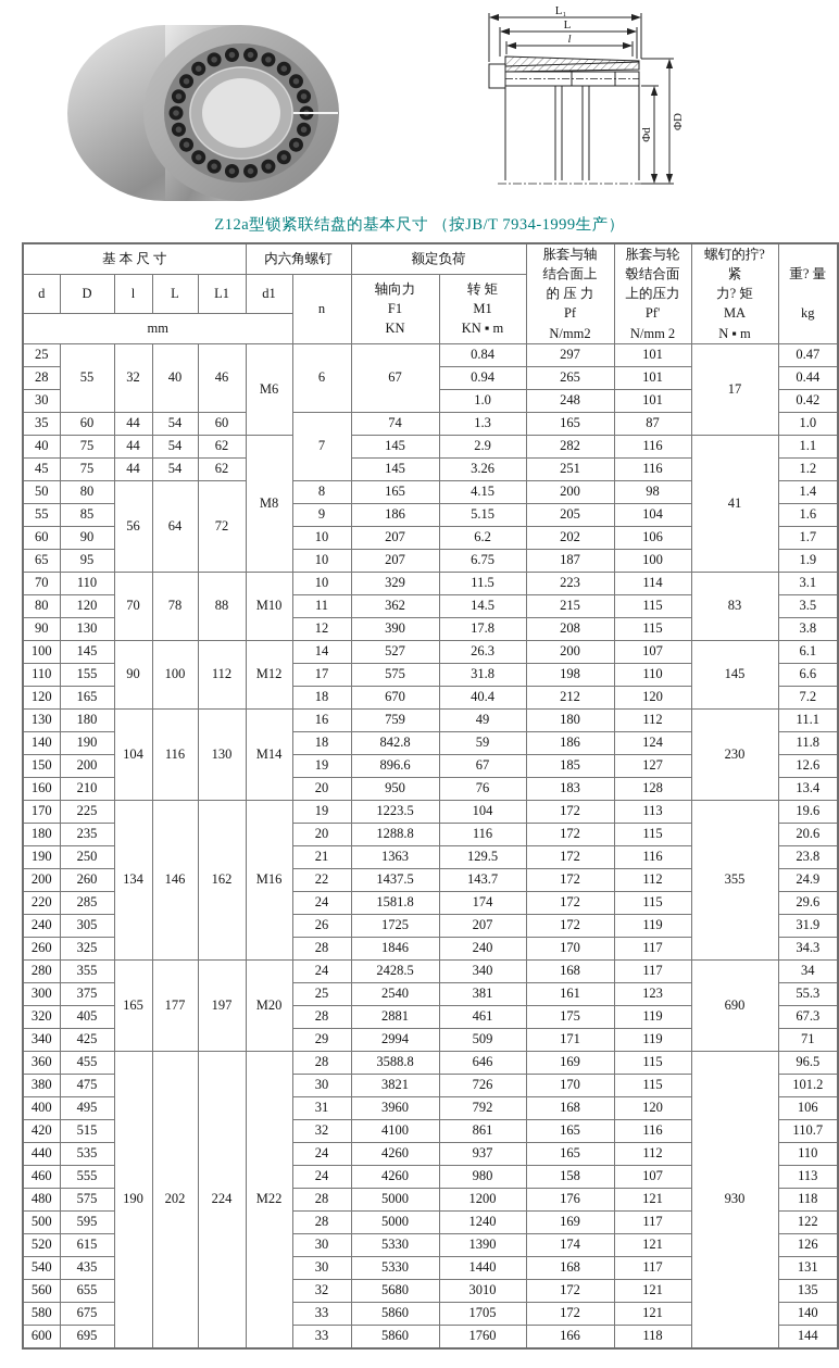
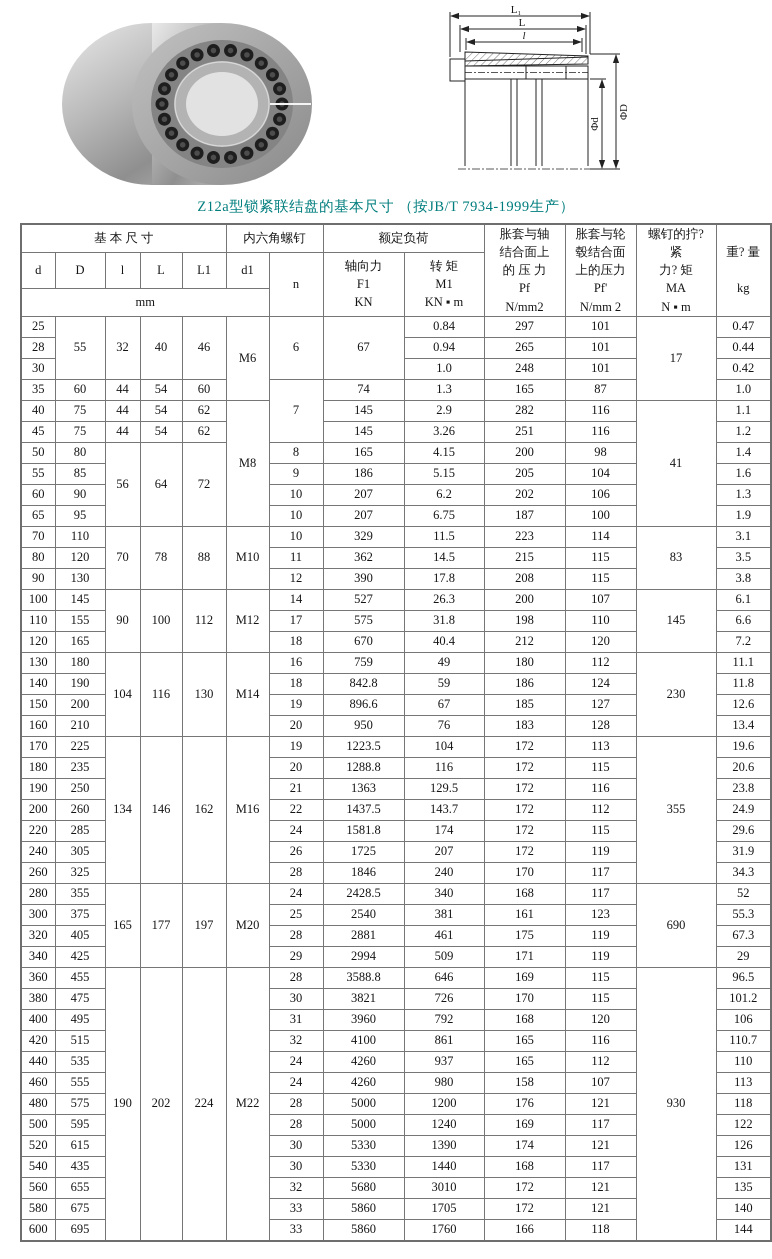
  L₁
  L
  l
  Z12a型锁紧联结盘的基本尺寸 （按JB/T 7934-1999生产）
  基 本 尺 寸	内六角螺钉	额定负荷	胀套与轴 结合面上 的 压 力 Pf N/mm2	胀套与轮 毂结合面 上的压力 Pf' N/mm 2	螺钉的拧? 紧 力? 矩 MA N ▪ m	重? 量 kg
  d	D	l	L	L1	d1	n	轴向力 F1 KN	转 矩 M1 KN ▪ m
  mm
  25	55	32	40	46	M6	6	67	0.84	297	101	17	0.47
  28	0.94	265	101	0.44
  30	1.0	248	101	0.42
  35	60	44	54	60	7	74	1.3	165	87	1.0
  40	75	44	54	62	M8	145	2.9	282	116	41	1.1
  45	75	44	54	62	145	3.26	251	116	1.2
  50	80	56	64	72	8	165	4.15	200	98	1.4
  55	85	9	186	5.15	205	104	1.6
- 60	90	10	207	6.2	202	106	1.7
+ 60	90	10	207	6.2	202	106	1.3
  65	95	10	207	6.75	187	100	1.9
  70	110	70	78	88	M10	10	329	11.5	223	114	83	3.1
  80	120	11	362	14.5	215	115	3.5
  90	130	12	390	17.8	208	115	3.8
  100	145	90	100	112	M12	14	527	26.3	200	107	145	6.1
  110	155	17	575	31.8	198	110	6.6
  120	165	18	670	40.4	212	120	7.2
  130	180	104	116	130	M14	16	759	49	180	112	230	11.1
  140	190	18	842.8	59	186	124	11.8
  150	200	19	896.6	67	185	127	12.6
  160	210	20	950	76	183	128	13.4
  170	225	134	146	162	M16	19	1223.5	104	172	113	355	19.6
  180	235	20	1288.8	116	172	115	20.6
  190	250	21	1363	129.5	172	116	23.8
  200	260	22	1437.5	143.7	172	112	24.9
  220	285	24	1581.8	174	172	115	29.6
  240	305	26	1725	207	172	119	31.9
  260	325	28	1846	240	170	117	34.3
- 280	355	165	177	197	M20	24	2428.5	340	168	117	690	34
+ 280	355	165	177	197	M20	24	2428.5	340	168	117	690	52
  300	375	25	2540	381	161	123	55.3
  320	405	28	2881	461	175	119	67.3
- 340	425	29	2994	509	171	119	71
+ 340	425	29	2994	509	171	119	29
  360	455	190	202	224	M22	28	3588.8	646	169	115	930	96.5
  380	475	30	3821	726	170	115	101.2
  400	495	31	3960	792	168	120	106
  420	515	32	4100	861	165	116	110.7
  440	535	24	4260	937	165	112	110
  460	555	24	4260	980	158	107	113
  480	575	28	5000	1200	176	121	118
  500	595	28	5000	1240	169	117	122
  520	615	30	5330	1390	174	121	126
  540	435	30	5330	1440	168	117	131
  560	655	32	5680	3010	172	121	135
  580	675	33	5860	1705	172	121	140
  600	695	33	5860	1760	166	118	144
